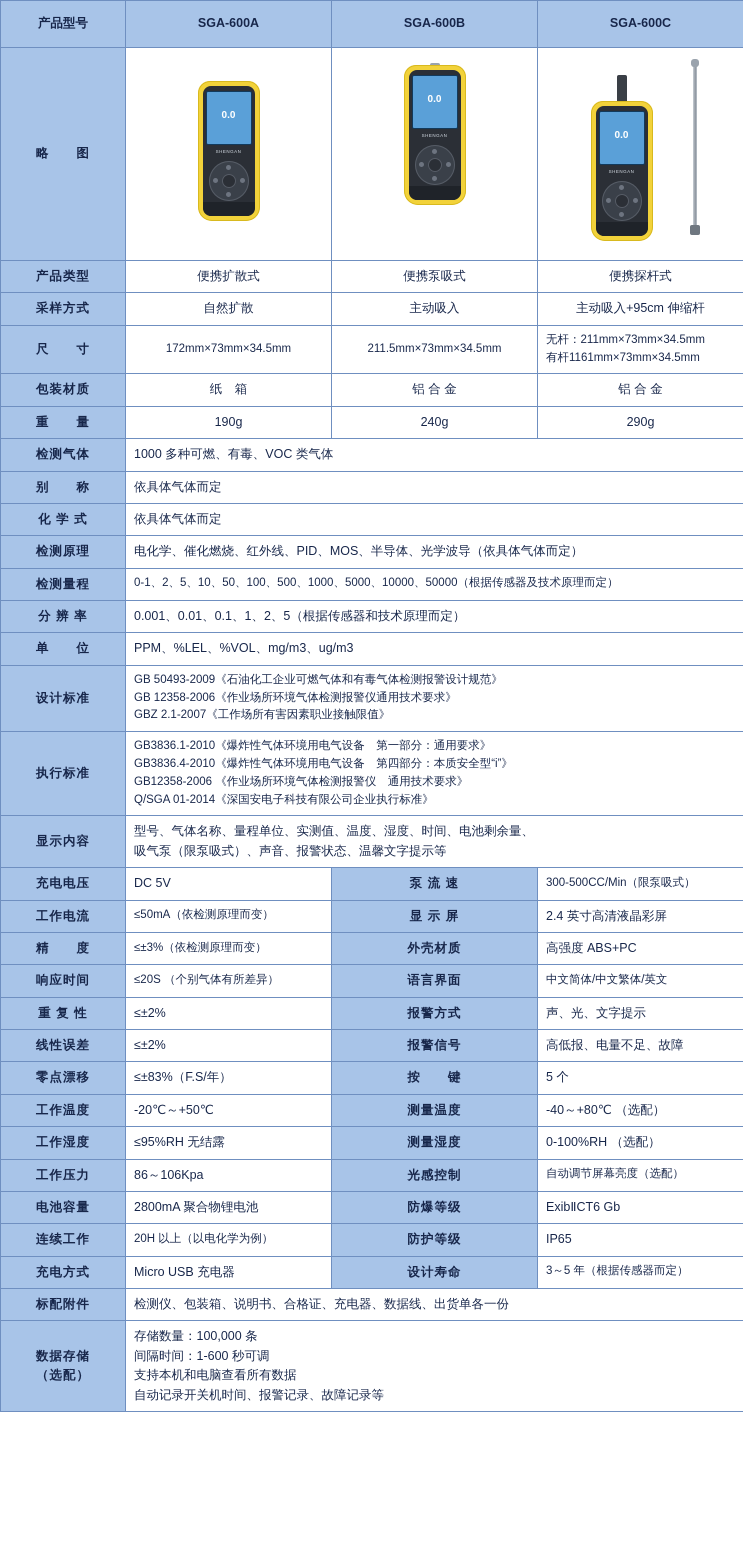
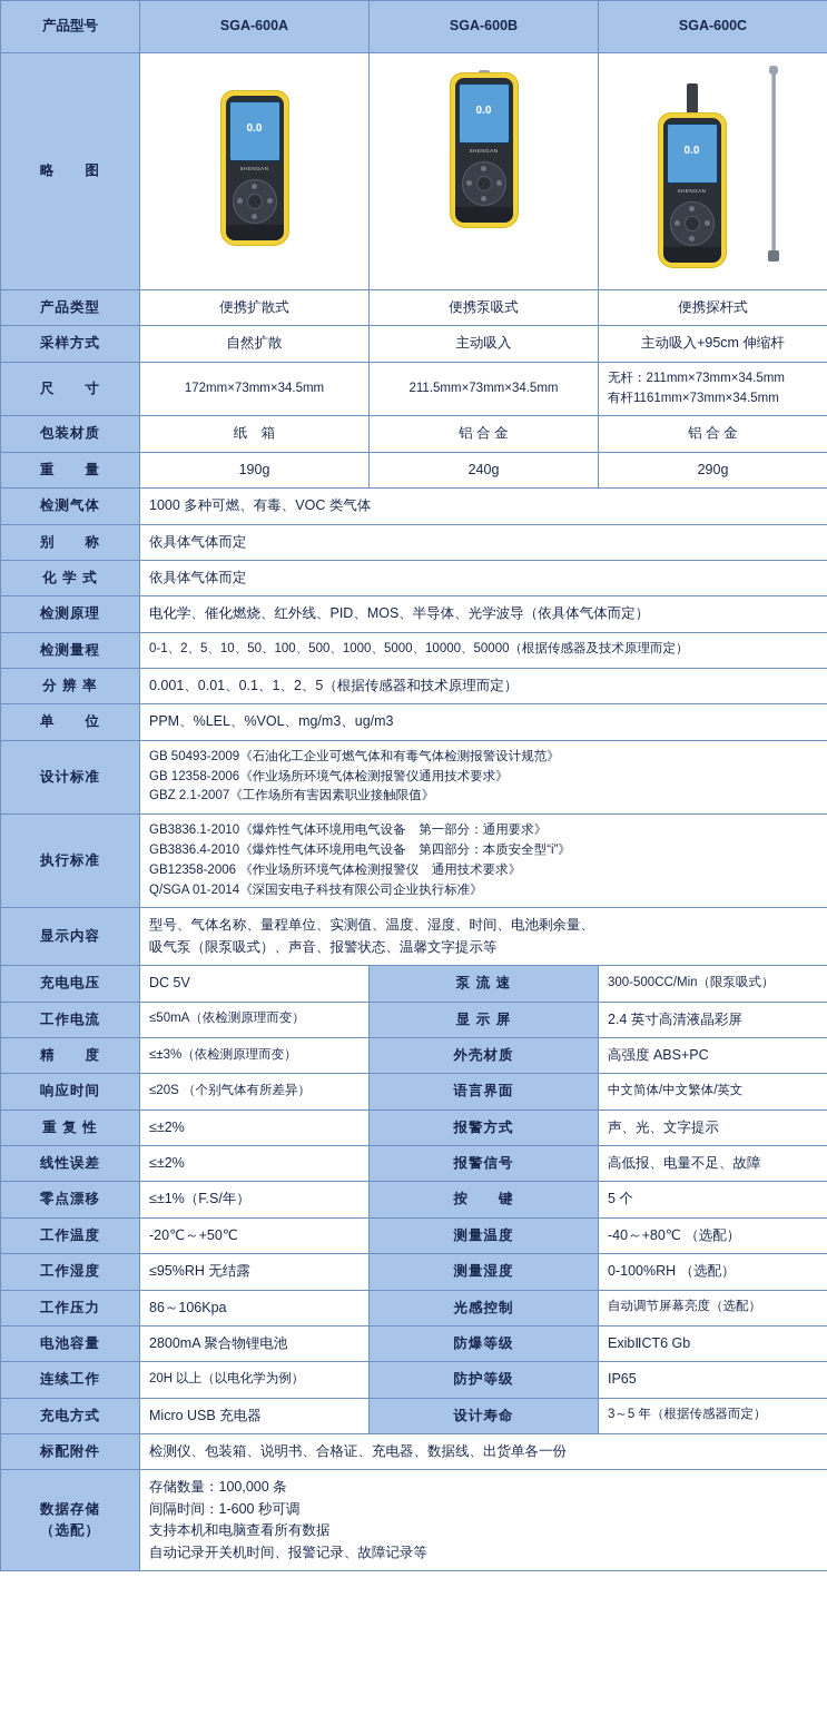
  产品型号	SGA-600A	SGA-600B	SGA-600C
  产品类型	便携扩散式	便携泵吸式	便携探杆式
  采样方式	自然扩散	主动吸入	主动吸入+95cm 伸缩杆
  尺 寸	172mm×73mm×34.5mm	211.5mm×73mm×34.5mm	无杆：211mm×73mm×34.5mm 有杆1161mm×73mm×34.5mm
  包装材质	纸 箱	铝 合 金	铝 合 金
  重 量	190g	240g	290g
  检测气体	1000 多种可燃、有毒、VOC 类气体
  别 称	依具体气体而定
  化 学 式	依具体气体而定
  检测原理	电化学、催化燃烧、红外线、PID、MOS、半导体、光学波导（依具体气体而定）
  检测量程	0-1、2、5、10、50、100、500、1000、5000、10000、50000（根据传感器及技术原理而定）
  分 辨 率	0.001、0.01、0.1、1、2、5（根据传感器和技术原理而定）
  单 位	PPM、%LEL、%VOL、mg/m3、ug/m3
  设计标准	GB 50493-2009《石油化工企业可燃气体和有毒气体检测报警设计规范》 GB 12358-2006《作业场所环境气体检测报警仪通用技术要求》 GBZ 2.1-2007《工作场所有害因素职业接触限值》
  执行标准	GB3836.1-2010《爆炸性气体环境用电气设备 第一部分：通用要求》 GB3836.4-2010《爆炸性气体环境用电气设备 第四部分：本质安全型“i”》 GB12358-2006 《作业场所环境气体检测报警仪 通用技术要求》 Q/SGA 01-2014《深国安电子科技有限公司企业执行标准》
  显示内容	型号、气体名称、量程单位、实测值、温度、湿度、时间、电池剩余量、 吸气泵（限泵吸式）、声音、报警状态、温馨文字提示等
  充电电压	DC 5V	泵 流 速	300-500CC/Min（限泵吸式）
  工作电流	≤50mA（依检测原理而变）	显 示 屏	2.4 英寸高清液晶彩屏
  精 度	≤±3%（依检测原理而变）	外壳材质	高强度 ABS+PC
  响应时间	≤20S （个别气体有所差异）	语言界面	中文简体/中文繁体/英文
  重 复 性	≤±2%	报警方式	声、光、文字提示
  线性误差	≤±2%	报警信号	高低报、电量不足、故障
- 零点漂移	≤±83%（F.S/年）	按 键	5 个
+ 零点漂移	≤±1%（F.S/年）	按 键	5 个
  工作温度	-20℃～+50℃	测量温度	-40～+80℃ （选配）
  工作湿度	≤95%RH 无结露	测量湿度	0-100%RH （选配）
  工作压力	86～106Kpa	光感控制	自动调节屏幕亮度（选配）
  电池容量	2800mA 聚合物锂电池	防爆等级	ExibⅡCT6 Gb
  连续工作	20H 以上（以电化学为例）	防护等级	IP65
  充电方式	Micro USB 充电器	设计寿命	3～5 年（根据传感器而定）
  标配附件	检测仪、包装箱、说明书、合格证、充电器、数据线、出货单各一份
  数据存储 （选配）	存储数量：100,000 条 间隔时间：1-600 秒可调 支持本机和电脑查看所有数据 自动记录开关机时间、报警记录、故障记录等
